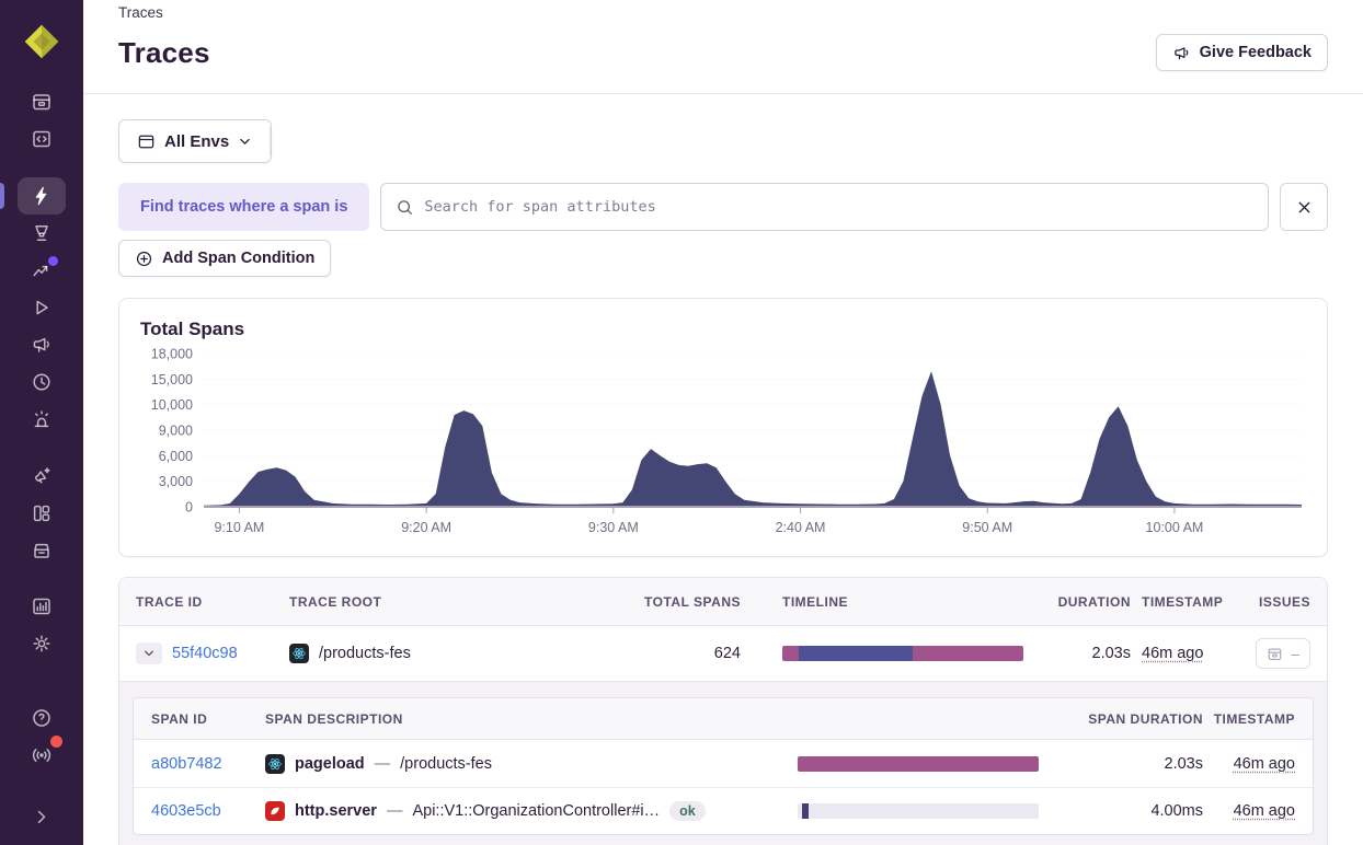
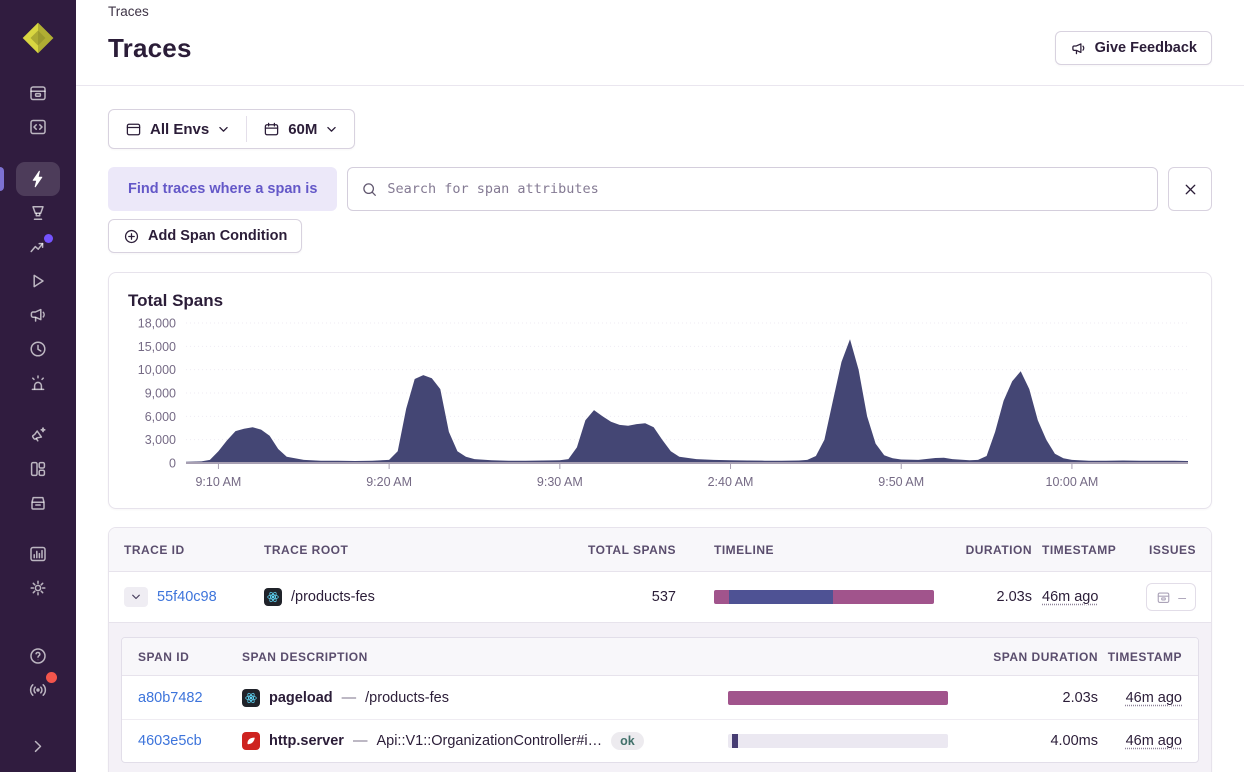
  Traces
  Traces
  Give Feedback
  All Envs
+ 60M
  Find traces where a span is
  Search for span attributes
  Add Span Condition
  Total Spans
  0
  3,000
  6,000
  9,000
  10,000
  15,000
  18,000
  9:10 AM
  9:20 AM
  9:30 AM
  2:40 AM
  9:50 AM
  10:00 AM
  TRACE ID
  TRACE ROOT
  TOTAL SPANS
  TIMELINE
  DURATION
  TIMESTAMP
  ISSUES
  55f40c98
  /products-fes
- 624
+ 537
  2.03s
  46m ago
  –
  SPAN ID
  SPAN DESCRIPTION
  SPAN DURATION
  TIMESTAMP
  a80b7482
  pageload
  —
  /products-fes
  2.03s
  46m ago
  4603e5cb
  http.server
  —
  Api::V1::OrganizationController#i…
  ok
  4.00ms
  46m ago
